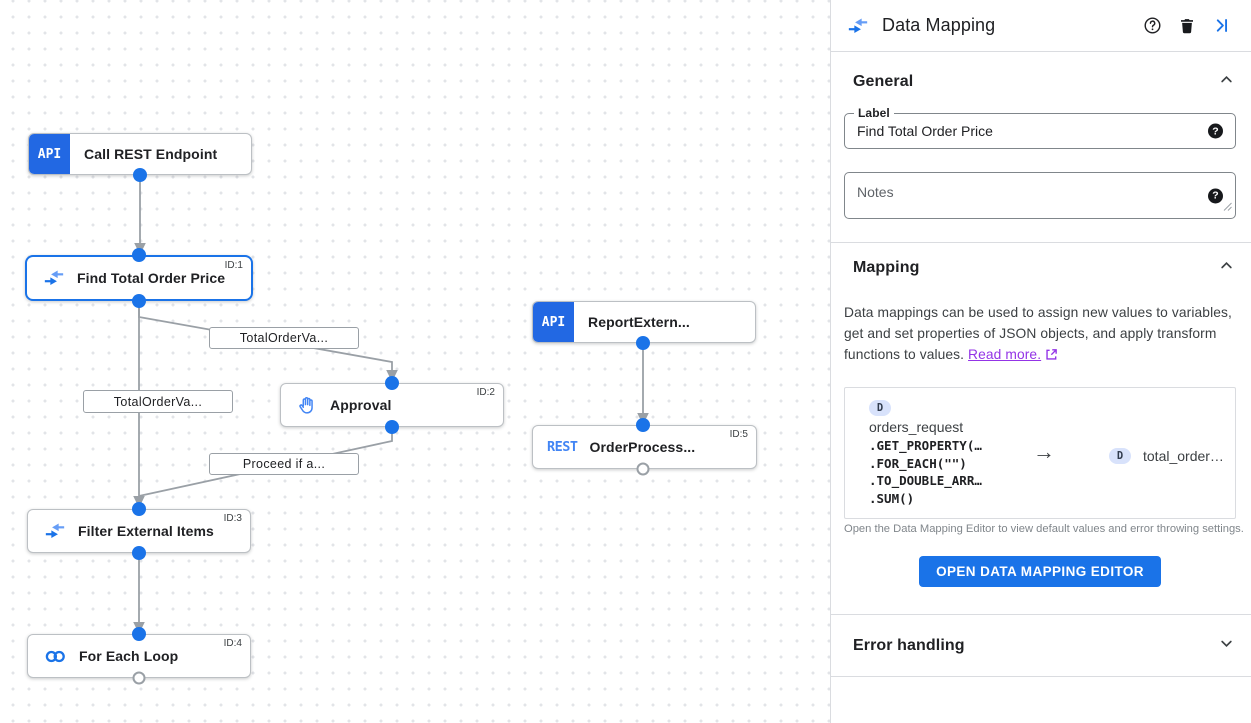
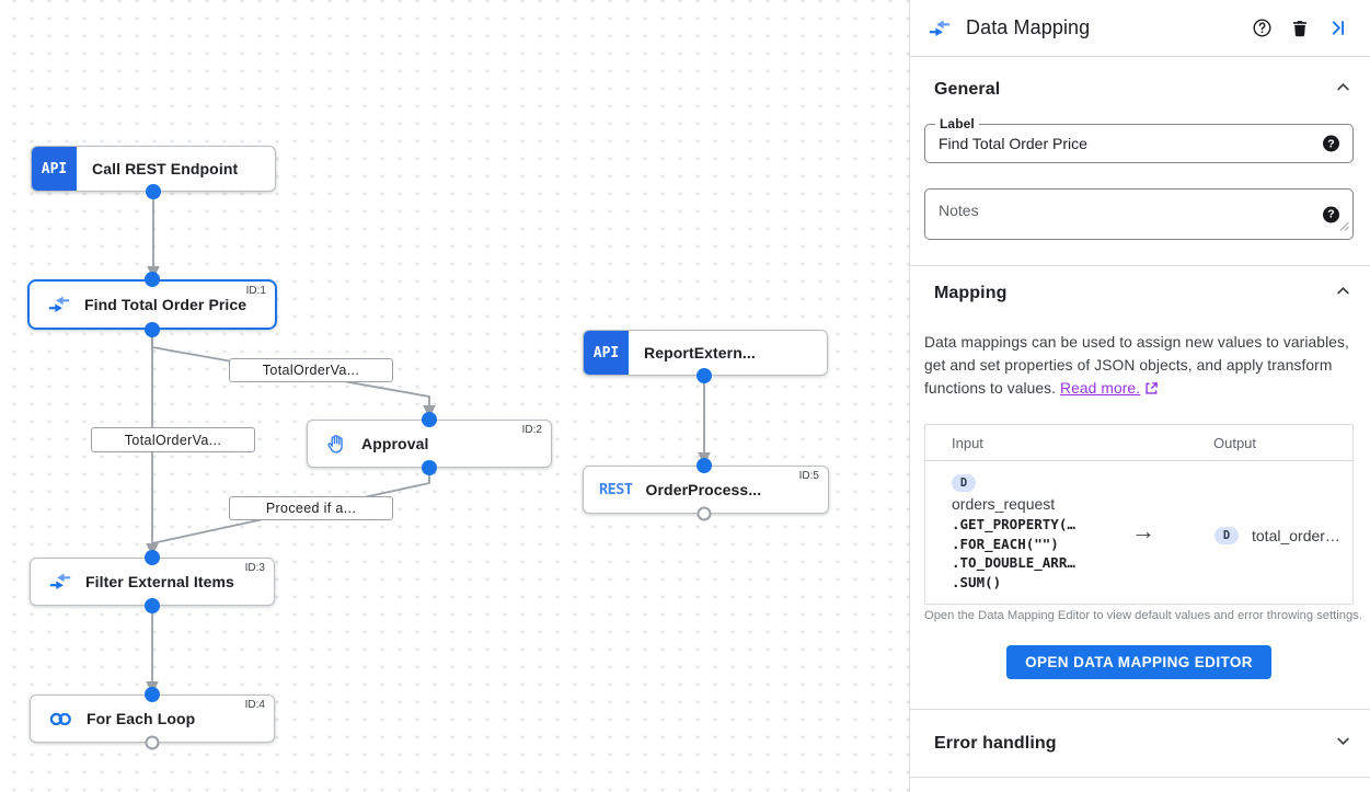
  API
  Call REST Endpoint
  Find Total Order Price
  ID:1
  Approval
  ID:2
  Filter External Items
  ID:3
  For Each Loop
  ID:4
  API
  ReportExtern...
  REST
  OrderProcess...
  ID:5
  TotalOrderVa...
  TotalOrderVa...
  Proceed if a...
  Data Mapping
  General
  Label
  Find Total Order Price
  ?
  Notes
  ?
  Mapping
  Data mappings can be used to assign new values to variables, get and set properties of JSON objects, and apply transform functions to values. Read more.
+ Input
+ Output
  D
  orders_request
  .GET_PROPERTY(…
  .FOR_EACH("")
  .TO_DOUBLE_ARR…
  .SUM()
  →
  D
  total_order…
  Open the Data Mapping Editor to view default values and error throwing settings.
  OPEN DATA MAPPING EDITOR
  Error handling
